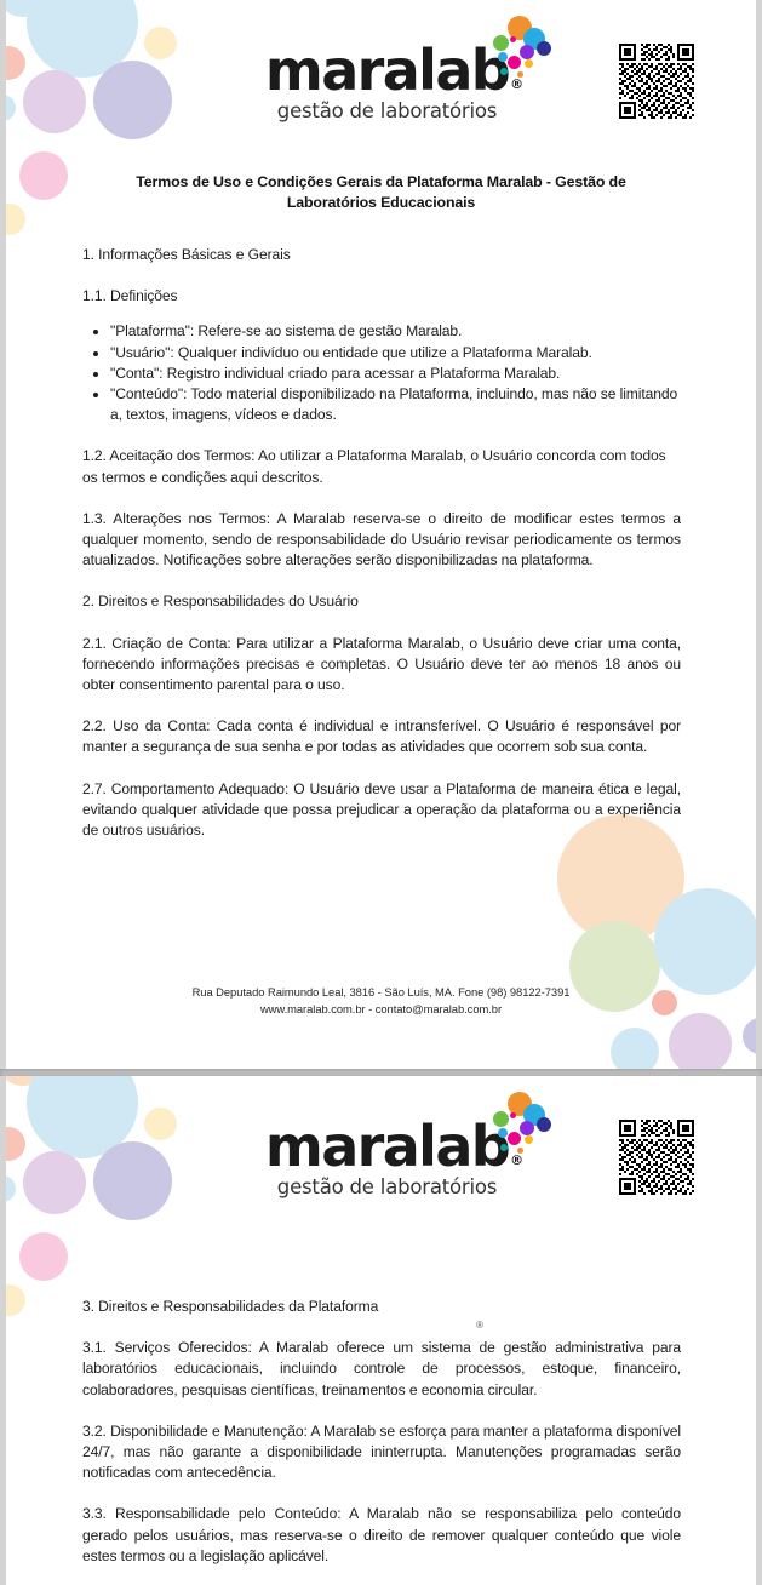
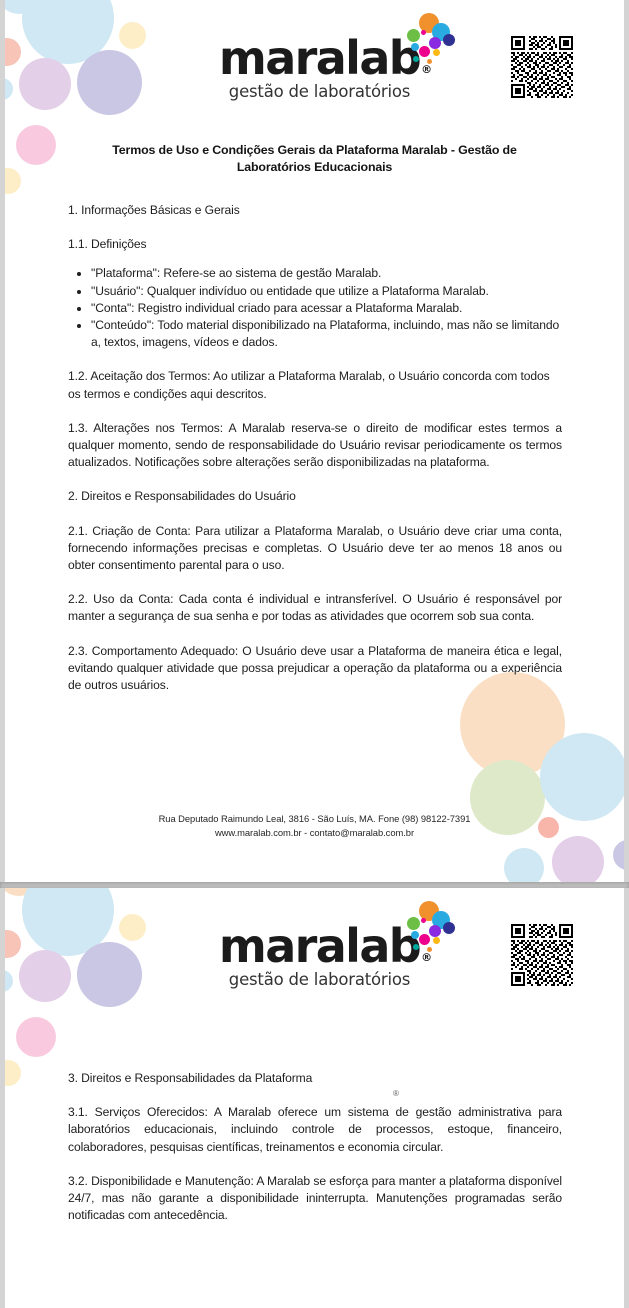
  maralab
  ®
  gestão de laboratórios
  Termos de Uso e Condições Gerais da Plataforma Maralab - Gestão de Laboratórios Educacionais
  1. Informações Básicas e Gerais
  1.1. Definições
  "Plataforma": Refere-se ao sistema de gestão Maralab.
  "Usuário": Qualquer indivíduo ou entidade que utilize a Plataforma Maralab.
  "Conta": Registro individual criado para acessar a Plataforma Maralab.
  "Conteúdo": Todo material disponibilizado na Plataforma, incluindo, mas não se limitando a, textos, imagens, vídeos e dados.
  1.2. Aceitação dos Termos: Ao utilizar a Plataforma Maralab, o Usuário concorda com todos os termos e condições aqui descritos.
  1.3. Alterações nos Termos: A Maralab reserva-se o direito de modificar estes termos a qualquer momento, sendo de responsabilidade do Usuário revisar periodicamente os termos atualizados. Notificações sobre alterações serão disponibilizadas na plataforma.
  2. Direitos e Responsabilidades do Usuário
  2.1. Criação de Conta: Para utilizar a Plataforma Maralab, o Usuário deve criar uma conta, fornecendo informações precisas e completas. O Usuário deve ter ao menos 18 anos ou obter consentimento parental para o uso.
  2.2. Uso da Conta: Cada conta é individual e intransferível. O Usuário é responsável por manter a segurança de sua senha e por todas as atividades que ocorrem sob sua conta.
- 2.7. Comportamento Adequado: O Usuário deve usar a Plataforma de maneira ética e legal, evitando qualquer atividade que possa prejudicar a operação da plataforma ou a experiência de outros usuários.
+ 2.3. Comportamento Adequado: O Usuário deve usar a Plataforma de maneira ética e legal, evitando qualquer atividade que possa prejudicar a operação da plataforma ou a experiência de outros usuários.
  Rua Deputado Raimundo Leal, 3816 - São Luís, MA. Fone (98) 98122-7391
  www.maralab.com.br - contato@maralab.com.br
  maralab
  ®
  gestão de laboratórios
  3. Direitos e Responsabilidades da Plataforma
  3.1. Serviços Oferecidos: A Maralab oferece um sistema de gestão administrativa para laboratórios educacionais, incluindo controle de processos, estoque, financeiro, colaboradores, pesquisas científicas, treinamentos e economia circular.
  ®
  3.2. Disponibilidade e Manutenção: A Maralab se esforça para manter a plataforma disponível 24/7, mas não garante a disponibilidade ininterrupta. Manutenções programadas serão notificadas com antecedência.
- 3.3. Responsabilidade pelo Conteúdo: A Maralab não se responsabiliza pelo conteúdo gerado pelos usuários, mas reserva-se o direito de remover qualquer conteúdo que viole estes termos ou a legislação aplicável.
